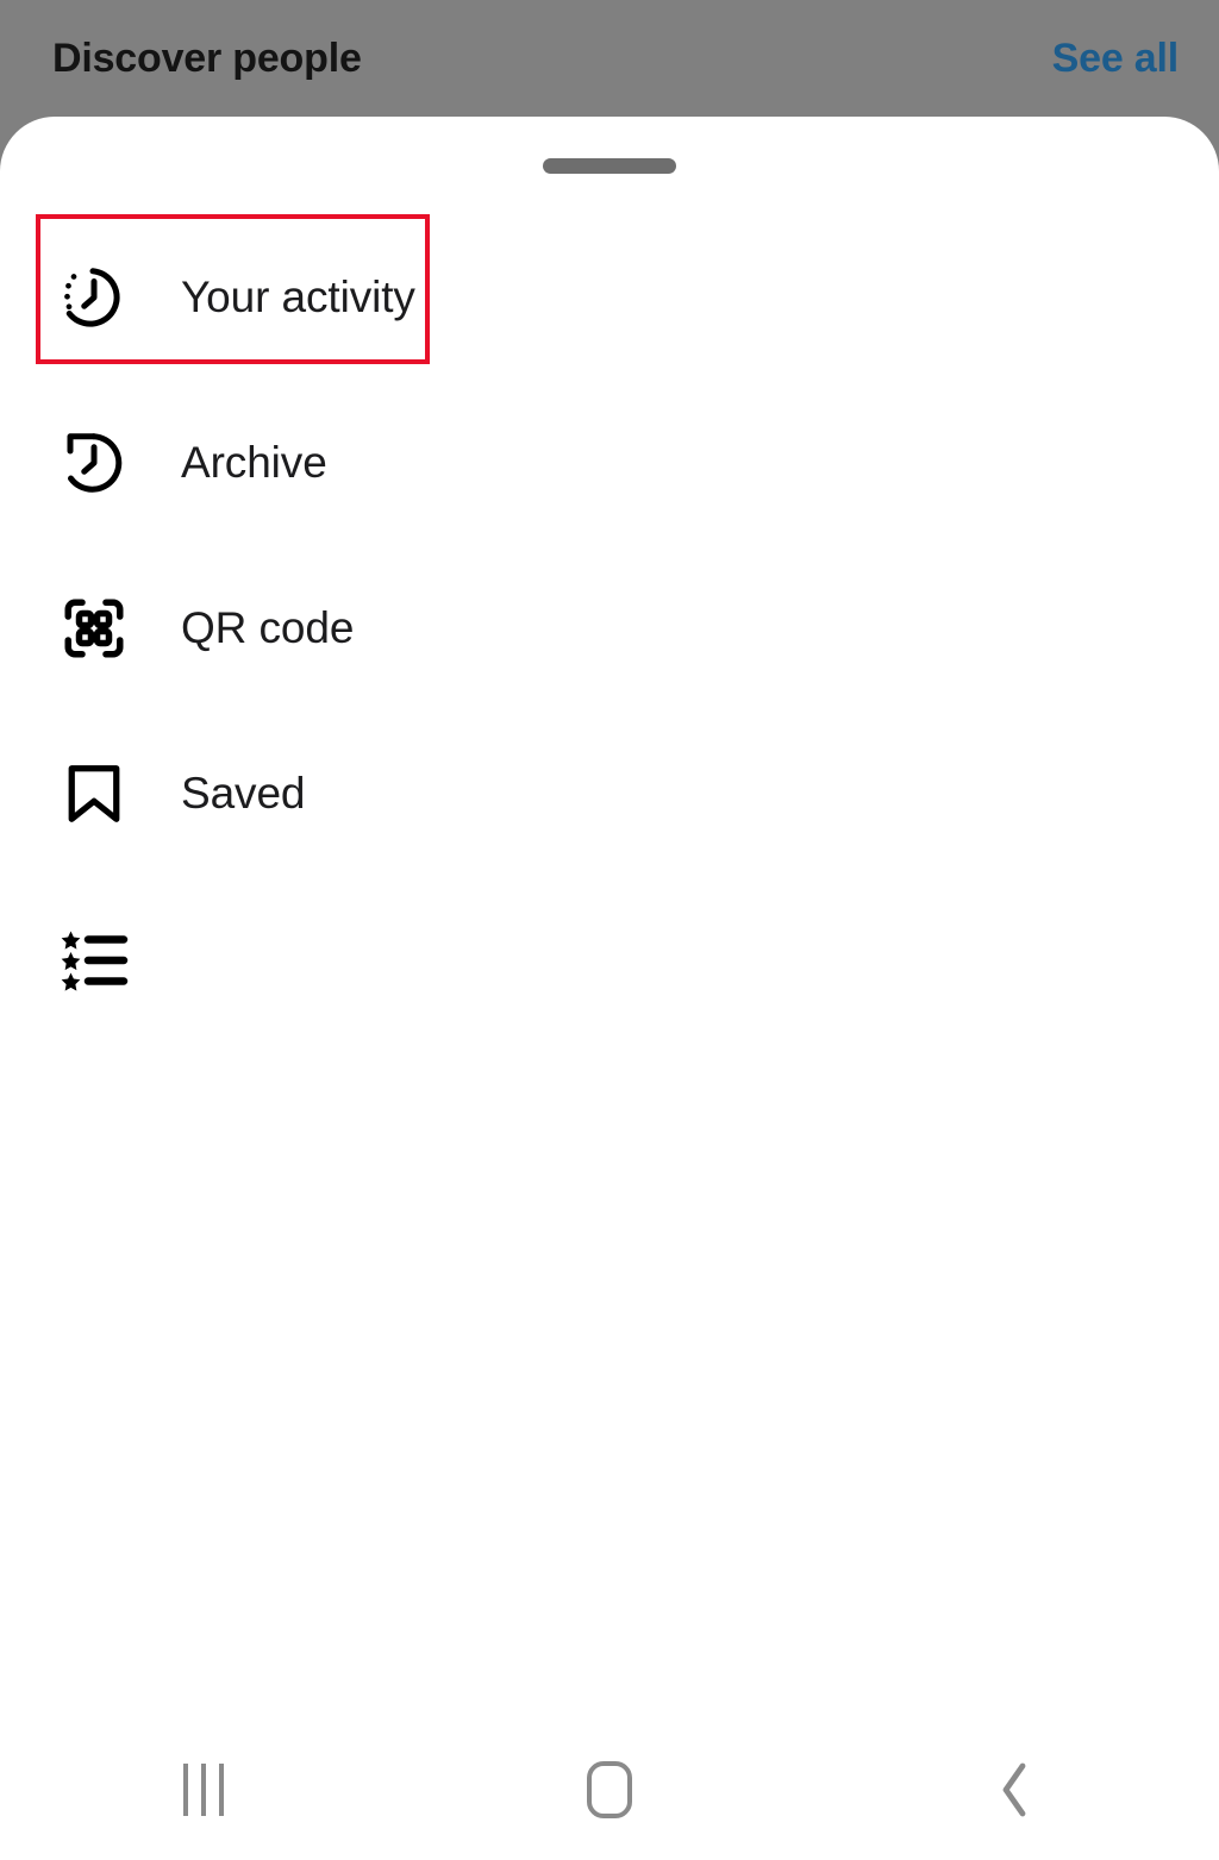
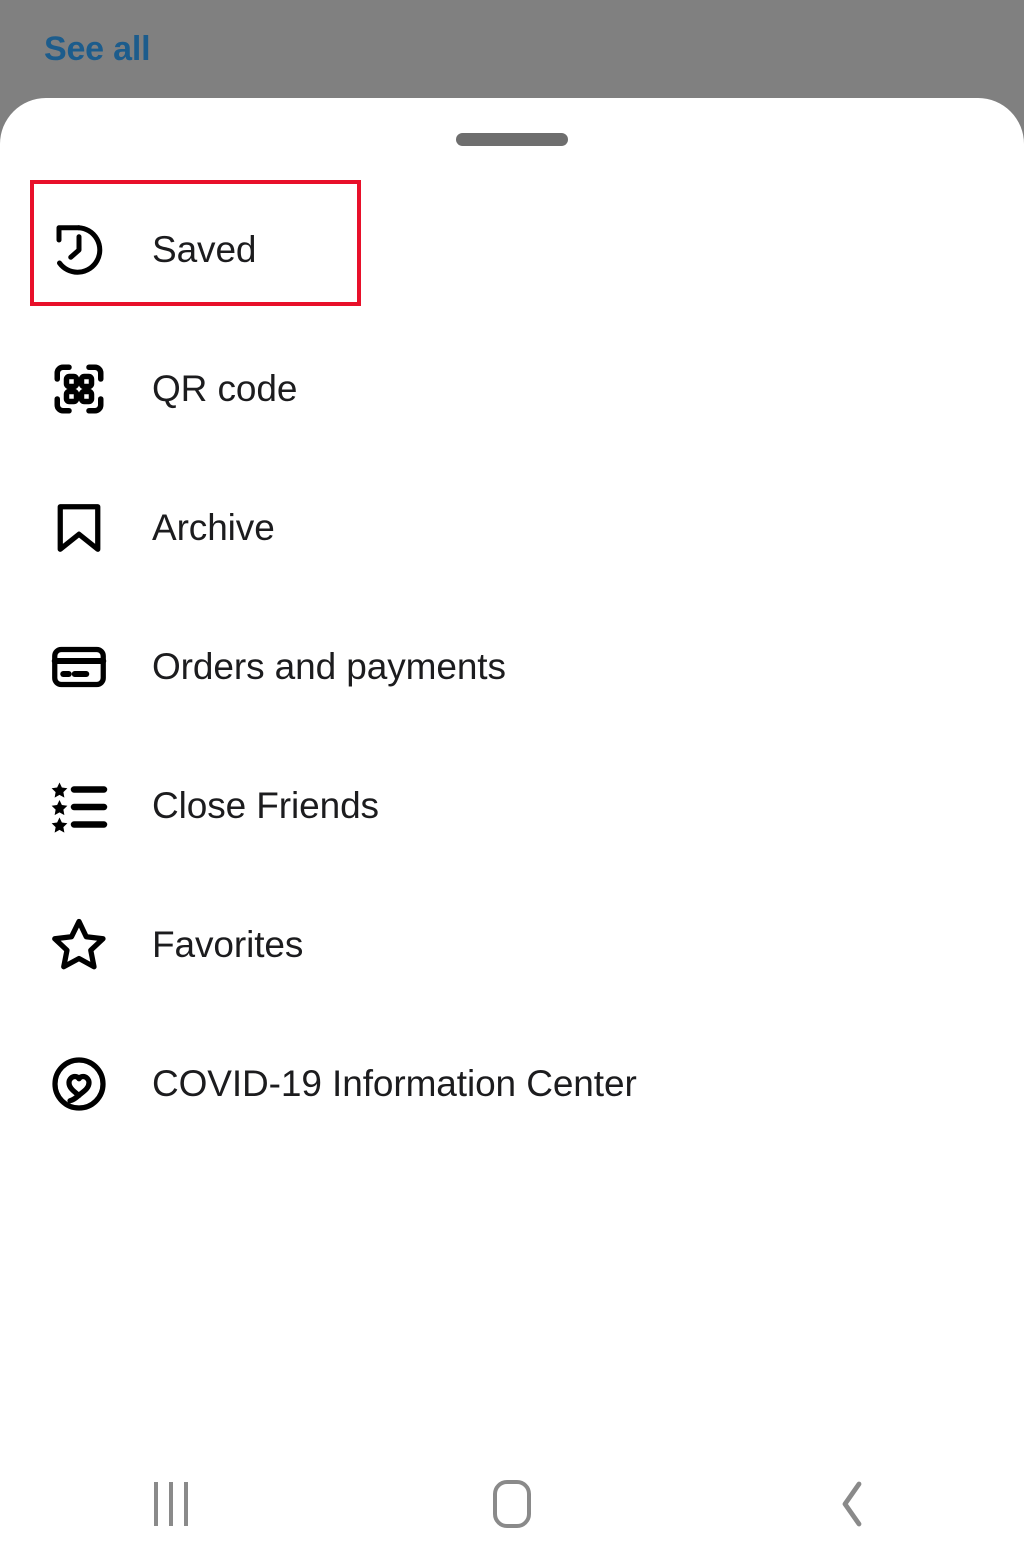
- Discover people
  See all
- Your activity
- Archive
+ Saved
  QR code
- Saved
+ Archive
+ Orders and payments
+ Close Friends
+ Favorites
+ COVID-19 Information Center
